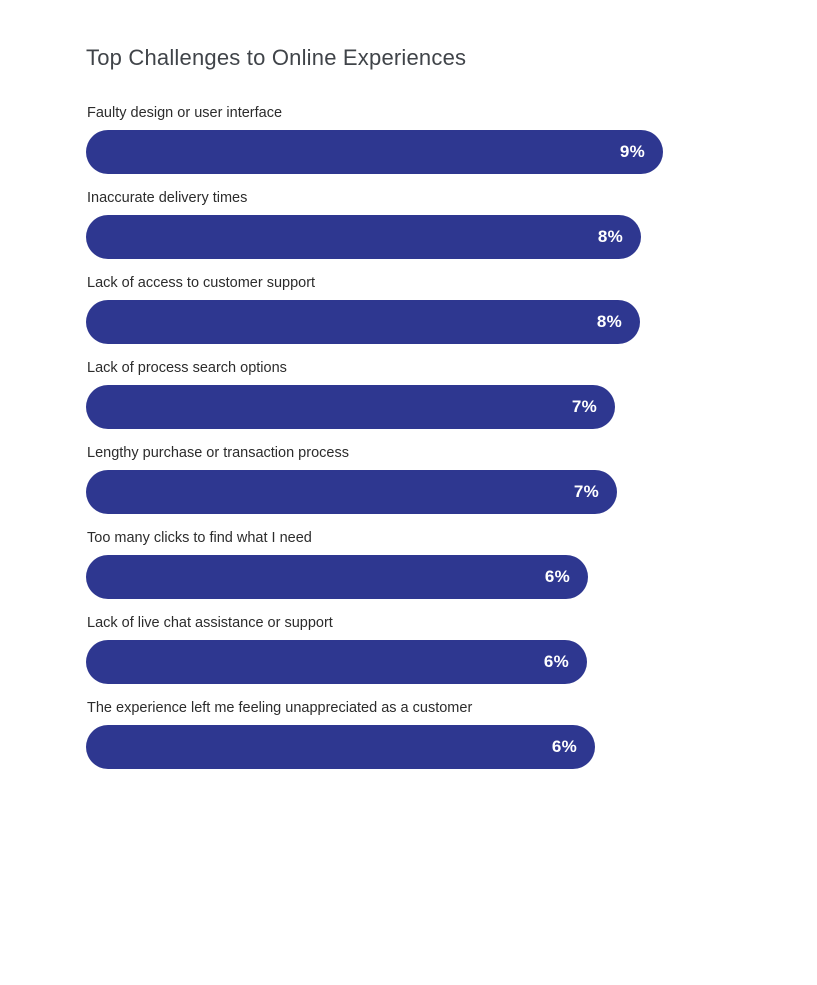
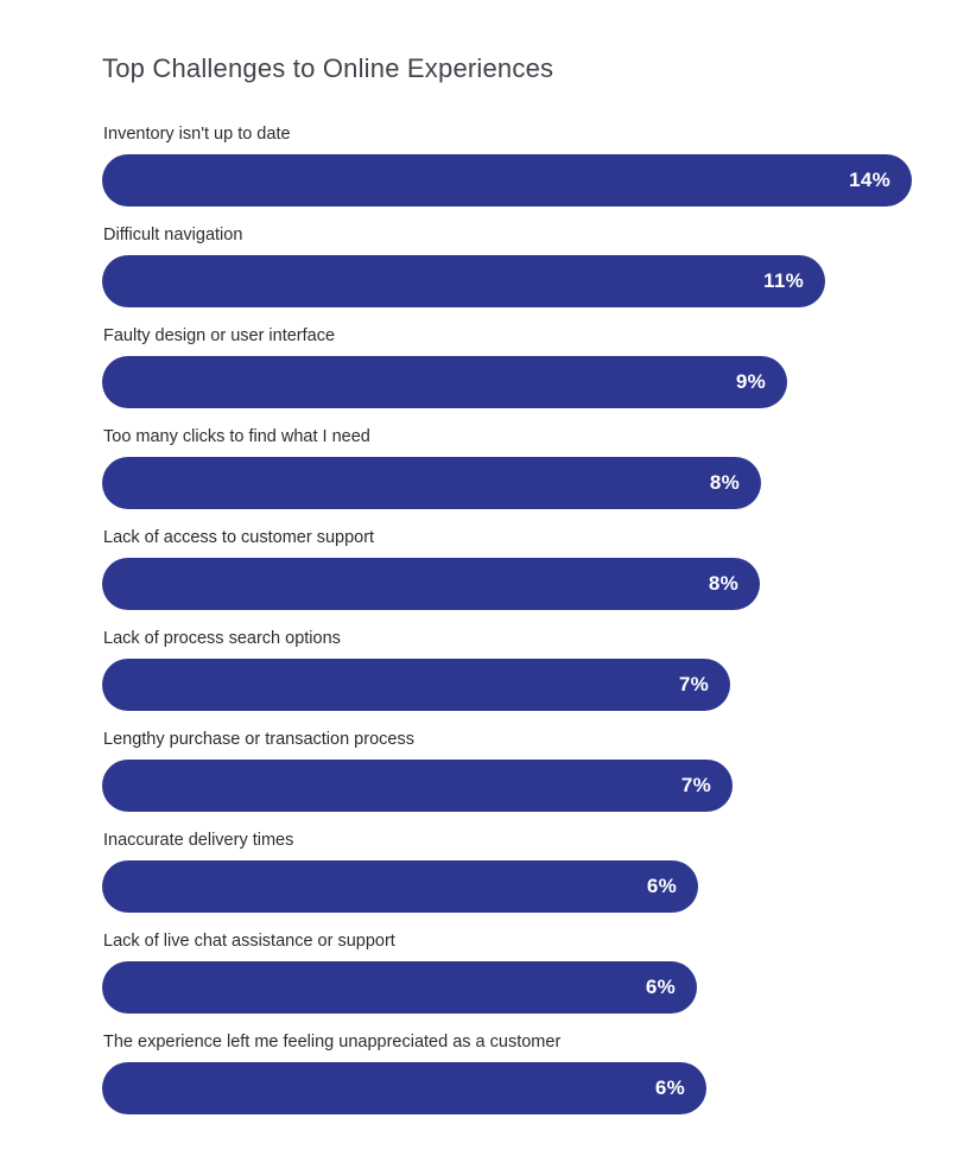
  Top Challenges to Online Experiences
+ Inventory isn't up to date
+ 14%
+ Difficult navigation
+ 11%
  Faulty design or user interface
  9%
- Inaccurate delivery times
+ Too many clicks to find what I need
  8%
  Lack of access to customer support
  8%
  Lack of process search options
  7%
  Lengthy purchase or transaction process
  7%
- Too many clicks to find what I need
+ Inaccurate delivery times
  6%
  Lack of live chat assistance or support
  6%
  The experience left me feeling unappreciated as a customer
  6%
